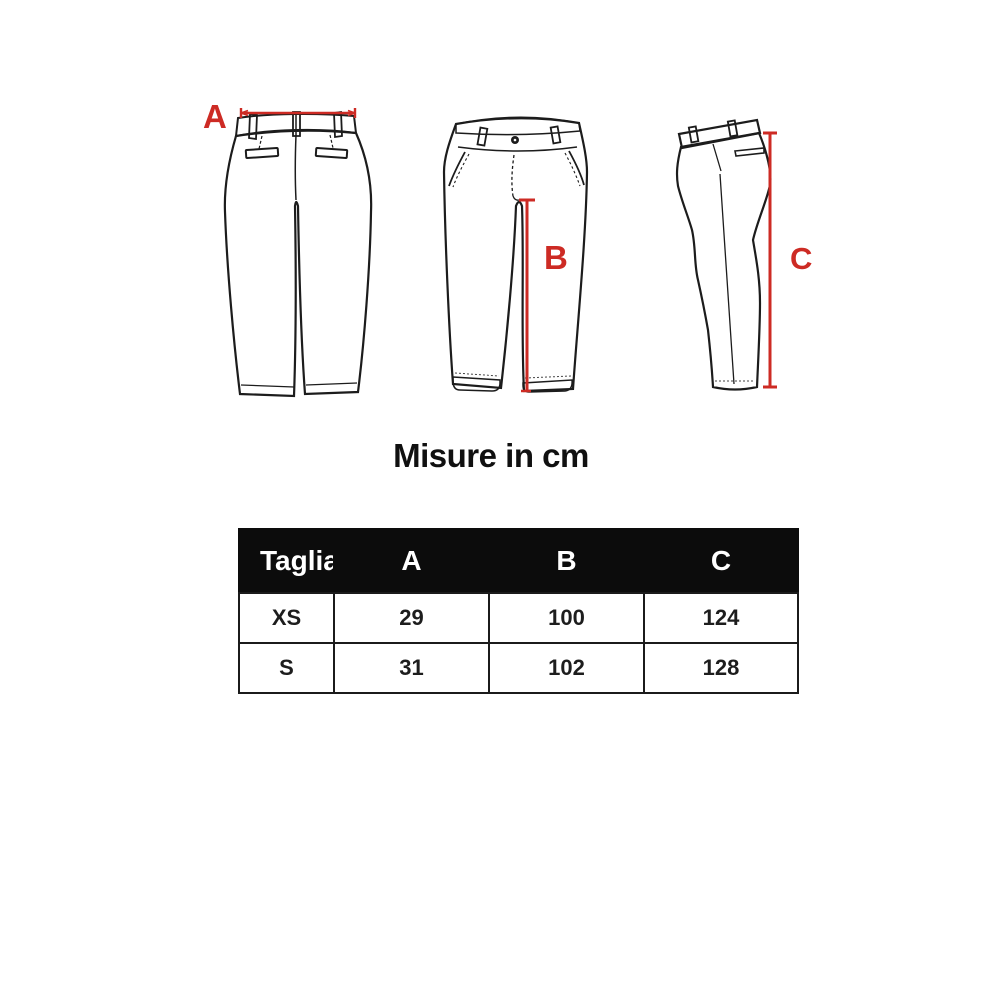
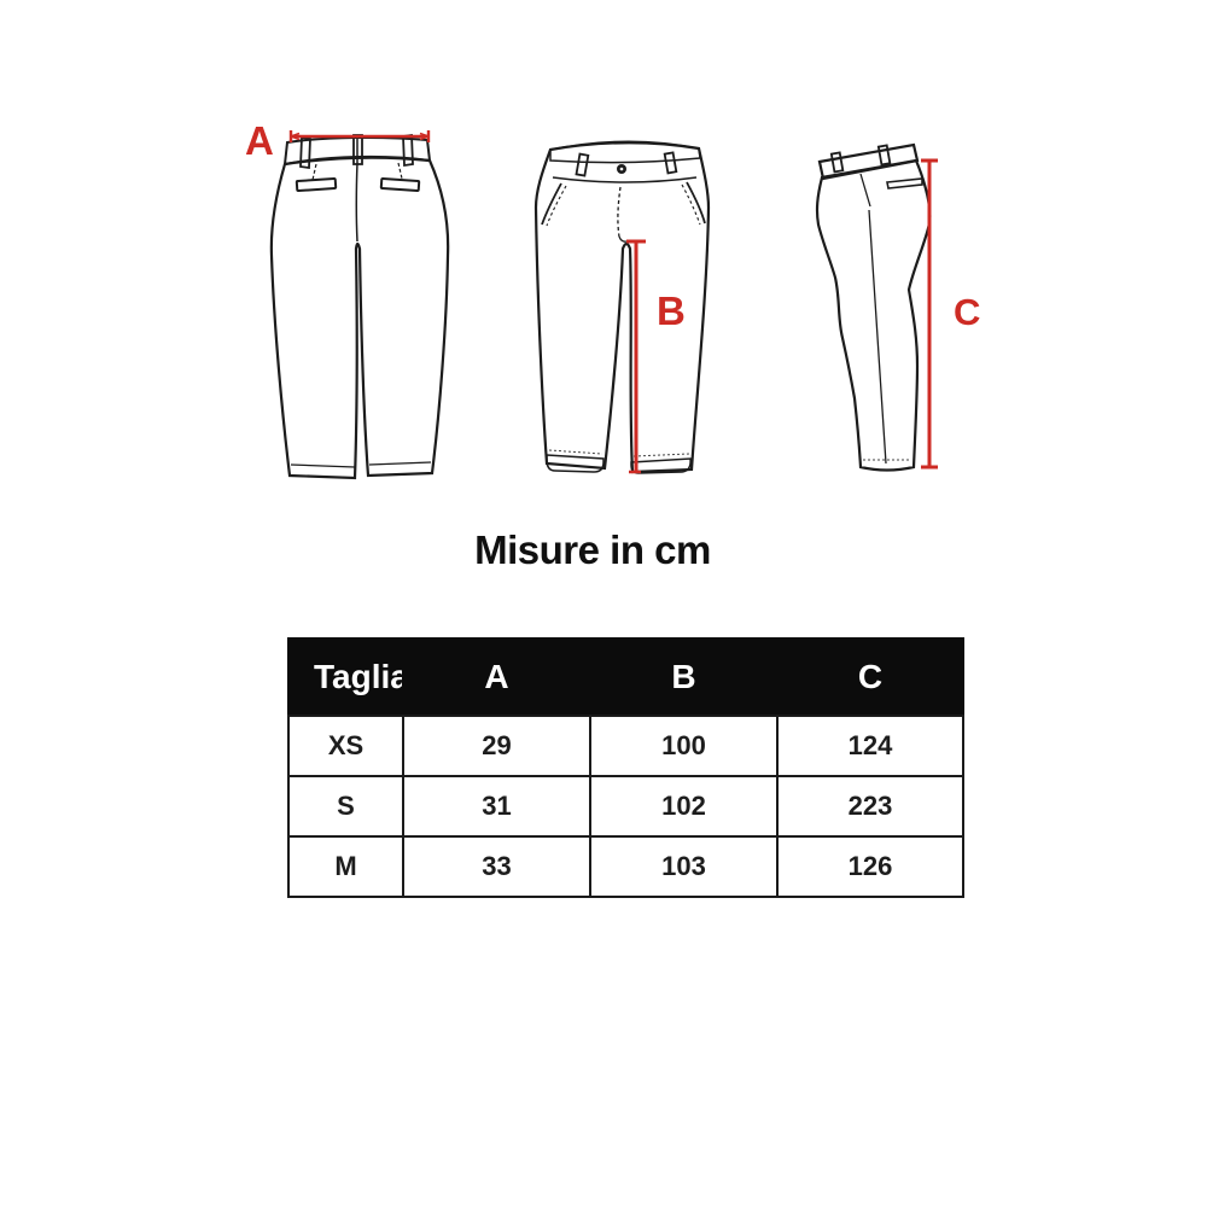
  A
  B
  C
  Misure in cm
  Taglia	A	B	C
  XS	29	100	124
- S	31	102	128
+ S	31	102	223
+ M	33	103	126
